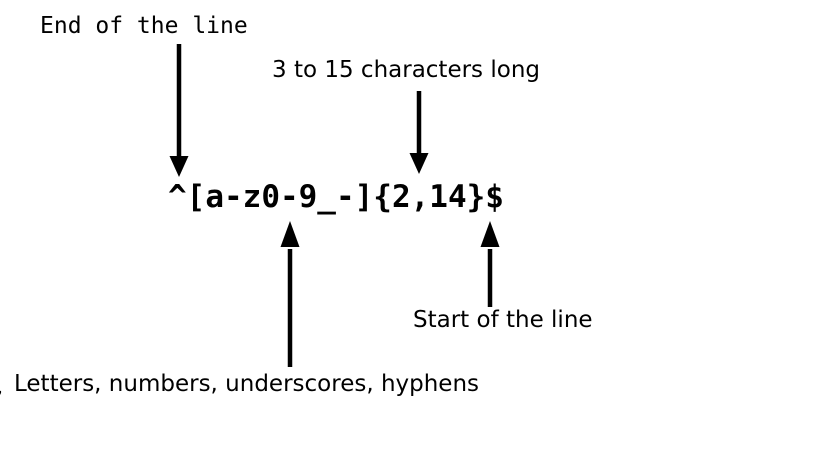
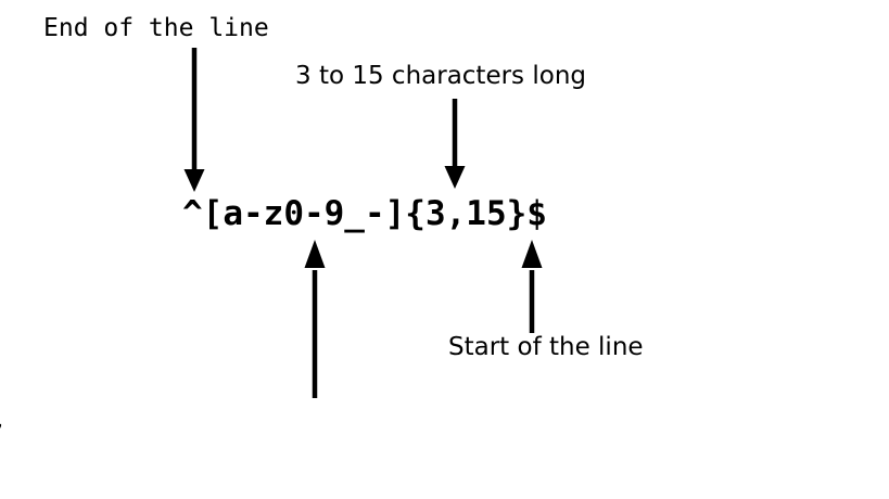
  End of the line
  3 to 15 characters long
- ^[a-z0-9_-]{2,14}$
+ ^[a-z0-9_-]{3,15}$
- Letters, numbers, underscores, hyphens
  Start of the line
